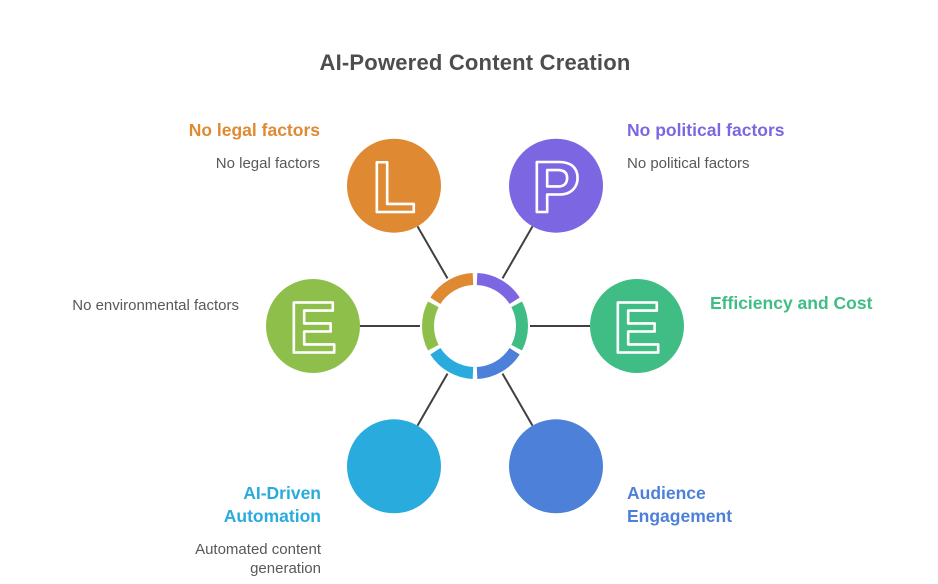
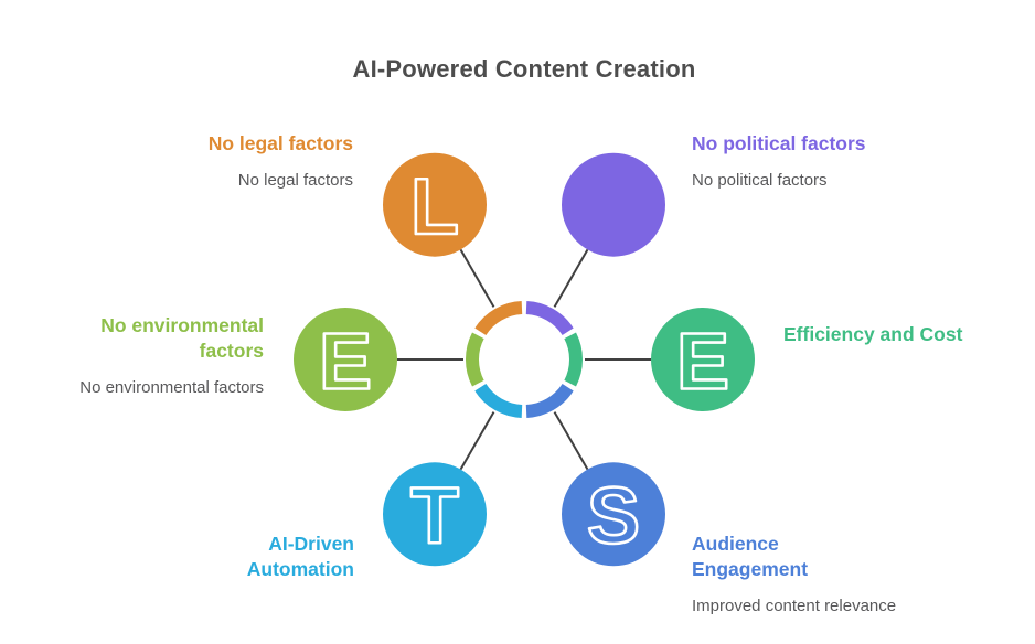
  AI-Powered Content Creation
  L
- P
  E
  E
+ T
+ S
  No legal factors
  No legal factors
  No political factors
  No political factors
+ No environmental
+ factors
  No environmental factors
  Efficiency and Cost
  AI-Driven
  Automation
- Automated content
- generation
  Audience
  Engagement
+ Improved content relevance
